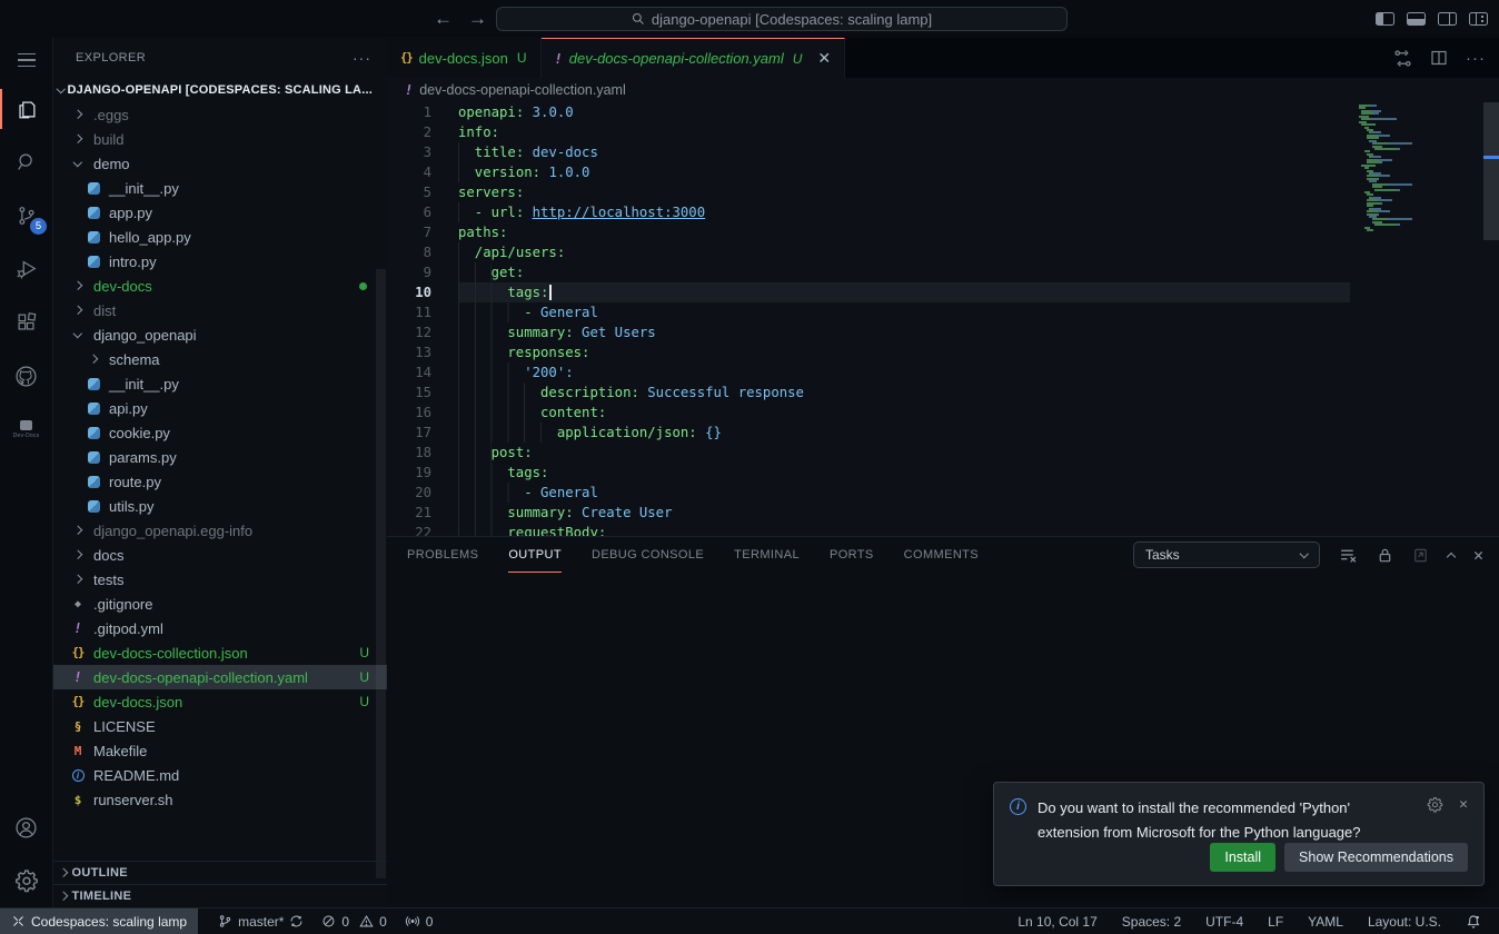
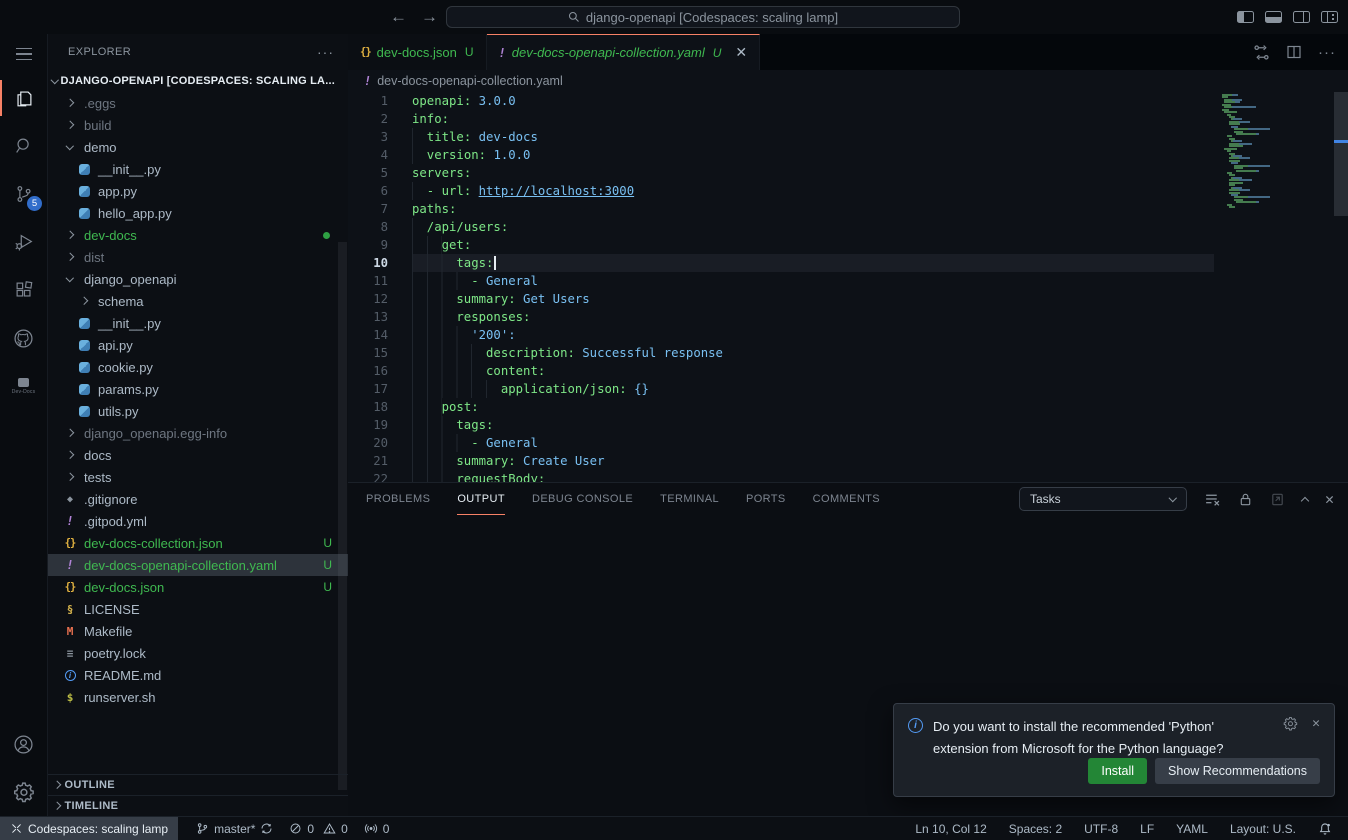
  ←
  →
  django-openapi [Codespaces: scaling lamp]
  5
  EXPLORER
  ···
  DJANGO-OPENAPI [CODESPACES: SCALING LA...
  .eggs
  build
  demo
  __init__.py
  app.py
  hello_app.py
- intro.py
  dev-docs
  dist
  django_openapi
  schema
  __init__.py
  api.py
  cookie.py
  params.py
- route.py
  utils.py
  django_openapi.egg-info
  docs
  tests
  ◆
  .gitignore
  !
  .gitpod.yml
  {}
  dev-docs-collection.json
  U
  !
  dev-docs-openapi-collection.yaml
  U
  {}
  dev-docs.json
  U
  §
  LICENSE
  M
  Makefile
+ ≡
+ poetry.lock
  i
  README.md
  $
  runserver.sh
  OUTLINE
  TIMELINE
  {}
  dev-docs.json
  U
  !
  dev-docs-openapi-collection.yaml
  U
  ✕
  ···
  !
  dev-docs-openapi-collection.yaml
  1
  openapi:
  3.0.0
  2
  info:
  3
  title:
  dev-docs
  4
  version:
  1.0.0
  5
  servers:
  6
  -
  url:
  http://localhost:3000
  7
  paths:
  8
  /api/users:
  9
  get:
  10
  tags:
  11
  -
  General
  12
  summary:
  Get Users
  13
  responses:
  14
  '200':
  15
  description:
  Successful response
  16
  content:
  17
  application/json:
  {}
  18
  post:
  19
  tags:
  20
  -
  General
  21
  summary:
  Create User
  22
  requestBody:
  PROBLEMS
  OUTPUT
  DEBUG CONSOLE
  TERMINAL
  PORTS
  COMMENTS
  Tasks
  ✕
  i
  Do you want to install the recommended 'Python' extension from Microsoft for the Python language?
  ✕
  Install
  Show Recommendations
  Codespaces: scaling lamp
  master*
  0
  0
  0
- Ln 10, Col 17
+ Ln 10, Col 12
  Spaces: 2
- UTF-4
+ UTF-8
  LF
  YAML
  Layout: U.S.
